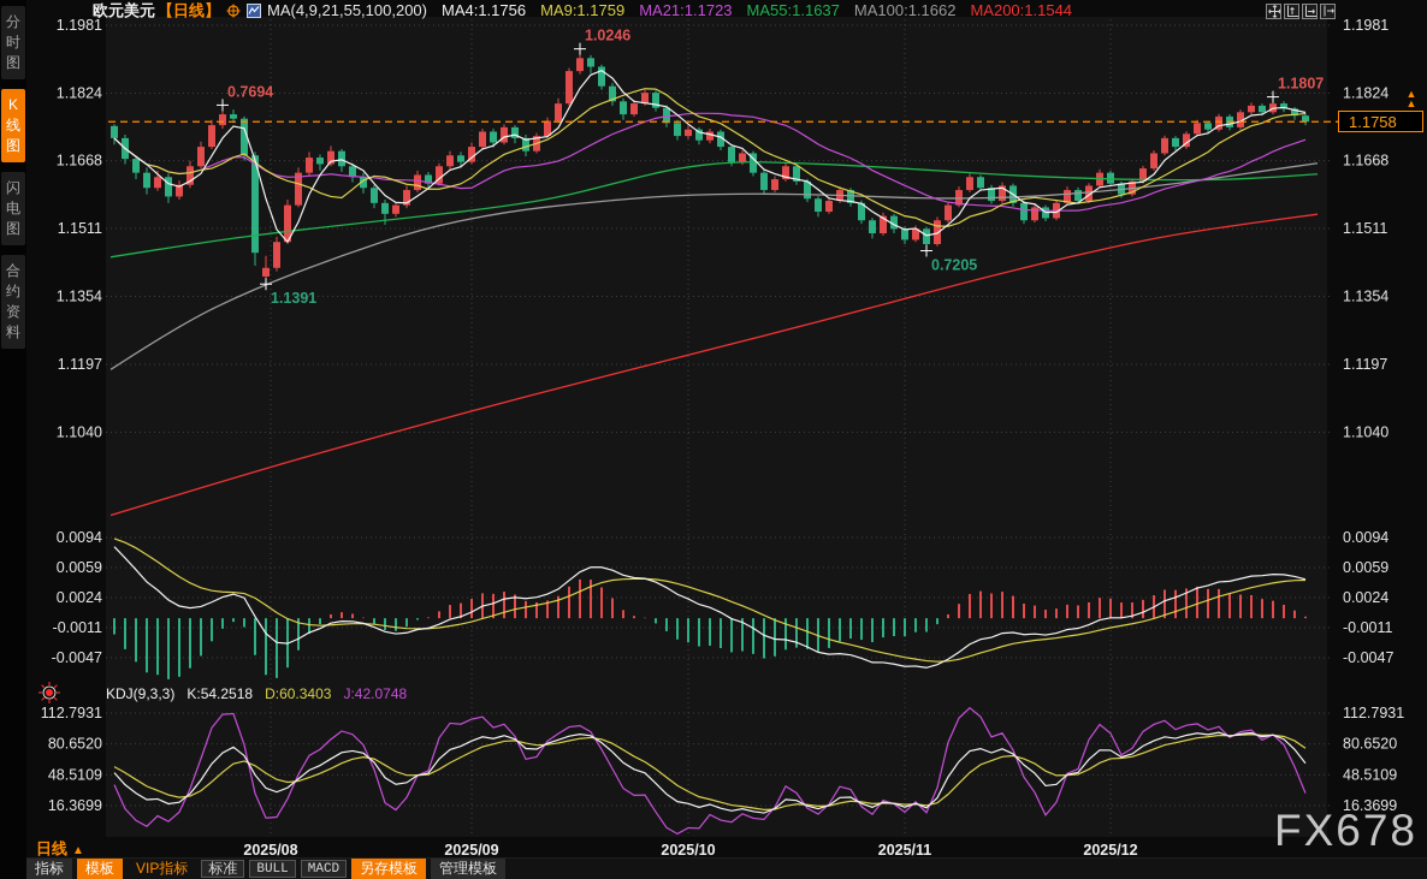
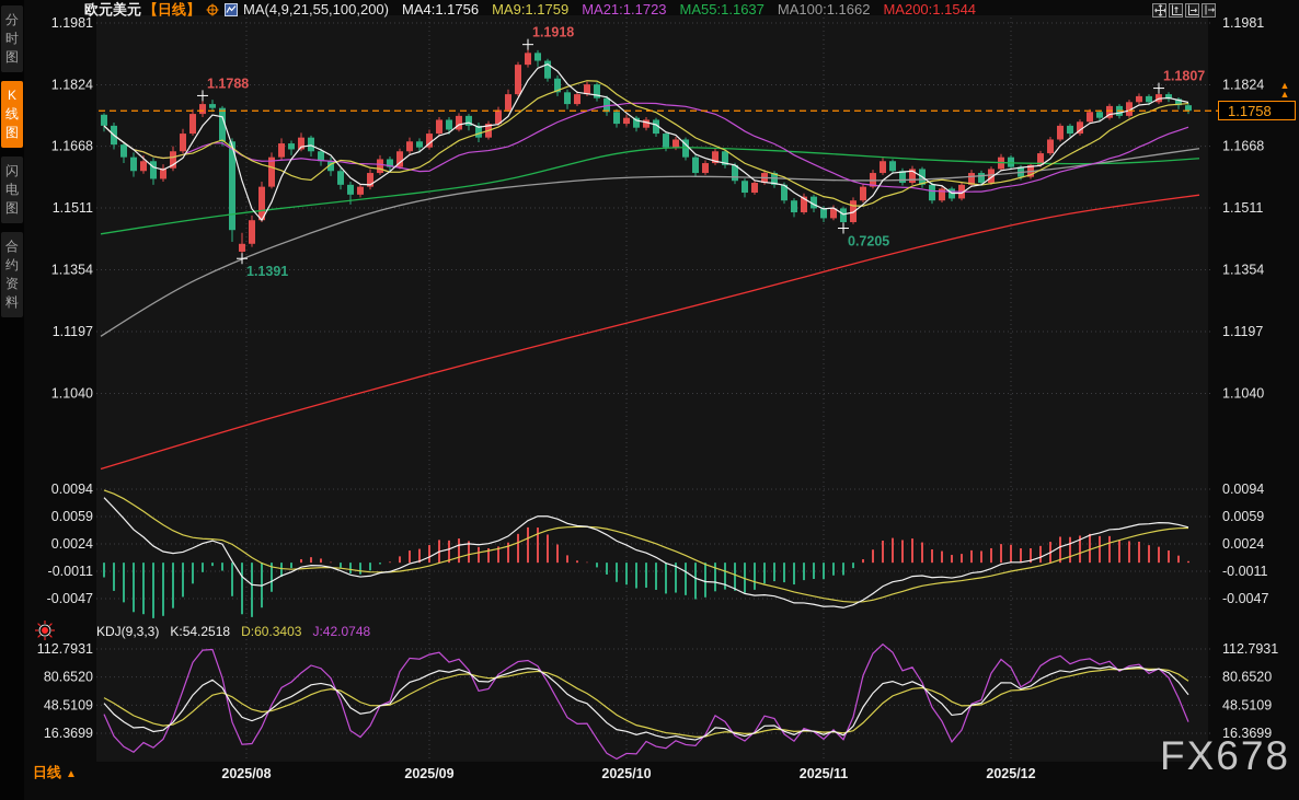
- 0.7694
+ 1.1788
- 1.0246
+ 1.1918
  1.1391
  0.7205
  1.1807
  1.1981
  1.1981
  1.1824
  1.1824
  1.1668
  1.1668
  1.1511
  1.1511
  1.1354
  1.1354
  1.1197
  1.1197
  1.1040
  1.1040
  0.0094
  0.0094
  0.0059
  0.0059
  0.0024
  0.0024
  -0.0011
  -0.0011
  -0.0047
  -0.0047
  112.7931
  112.7931
  80.6520
  80.6520
  48.5109
  48.5109
  16.3699
  16.3699
  2025/08
  2025/09
  2025/10
  2025/11
  2025/12
  分
  时
  图
  K
  线
  图
  闪
  电
  图
  合
  约
  资
  料
  欧元美元
  【日线】
  MA(4,9,21,55,100,200)
  MA4:1.1756 MA9:1.1759 MA21:1.1723 MA55:1.1637 MA100:1.1662 MA200:1.1544
  KDJ(9,3,3) K:54.2518 D:60.3403 J:42.0748
  1.1758
  ▲
  ▲
  日线 ▲
  FX678
- 指标
- 模板
- VIP指标
- 标准
- BULL
- MACD
- 另存模板
- 管理模板
